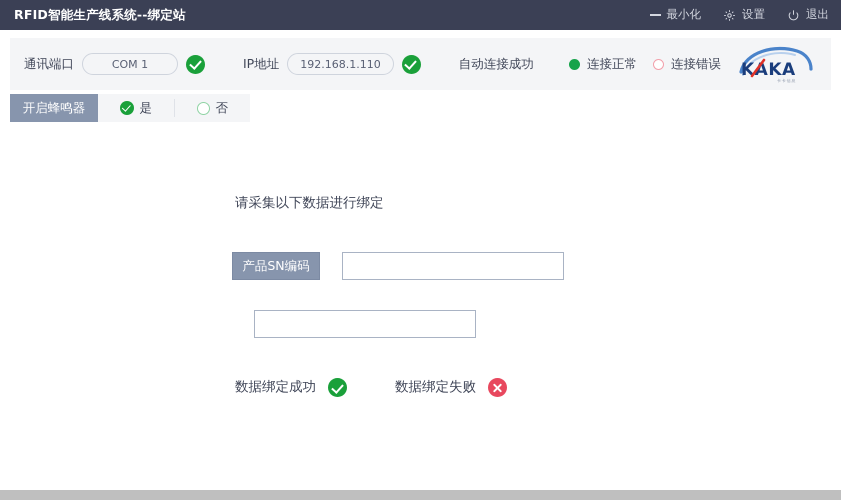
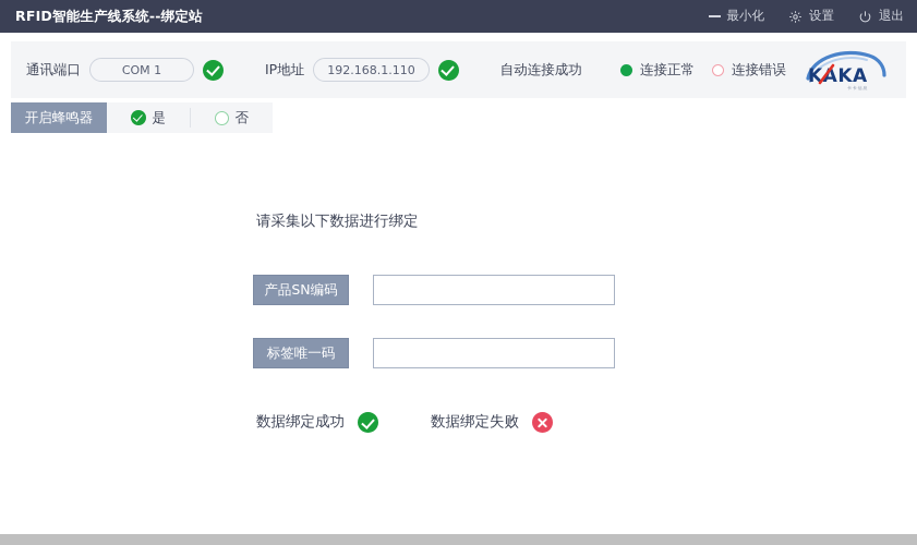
  RFID智能生产线系统--绑定站
  最小化
  设置
  退出
  通讯端口
  COM 1
  IP地址
  192.168.1.110
  自动连接成功
  连接正常
  连接错误
  KAKA
  开启蜂鸣器
  是
  否
  请采集以下数据进行绑定
  产品SN编码
+ 标签唯一码
  数据绑定成功
  数据绑定失败
